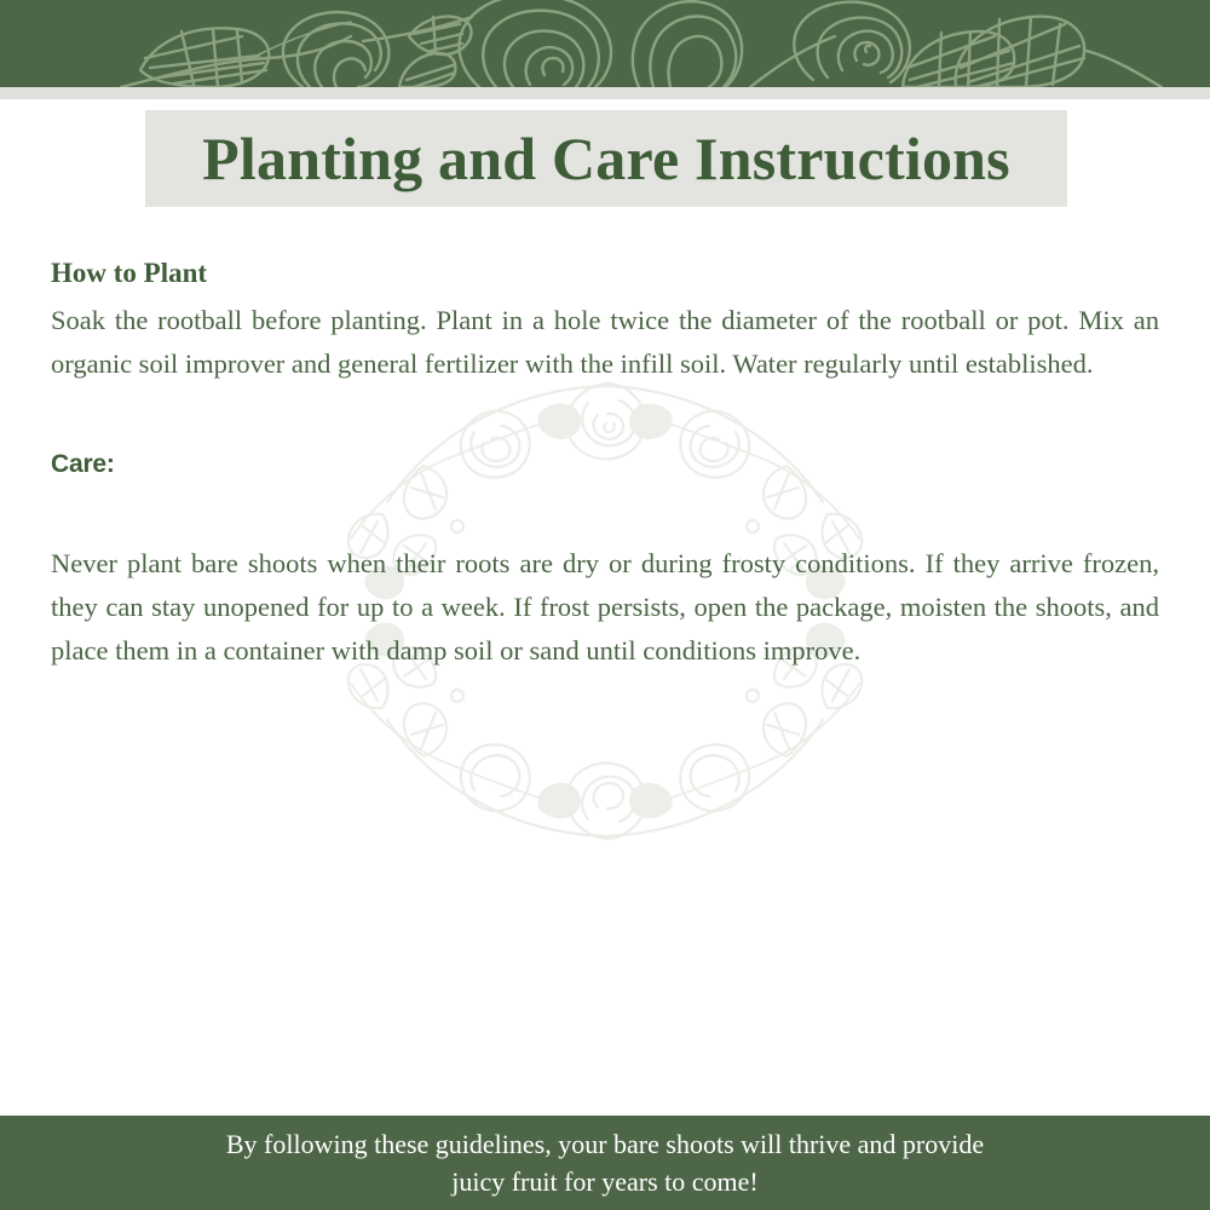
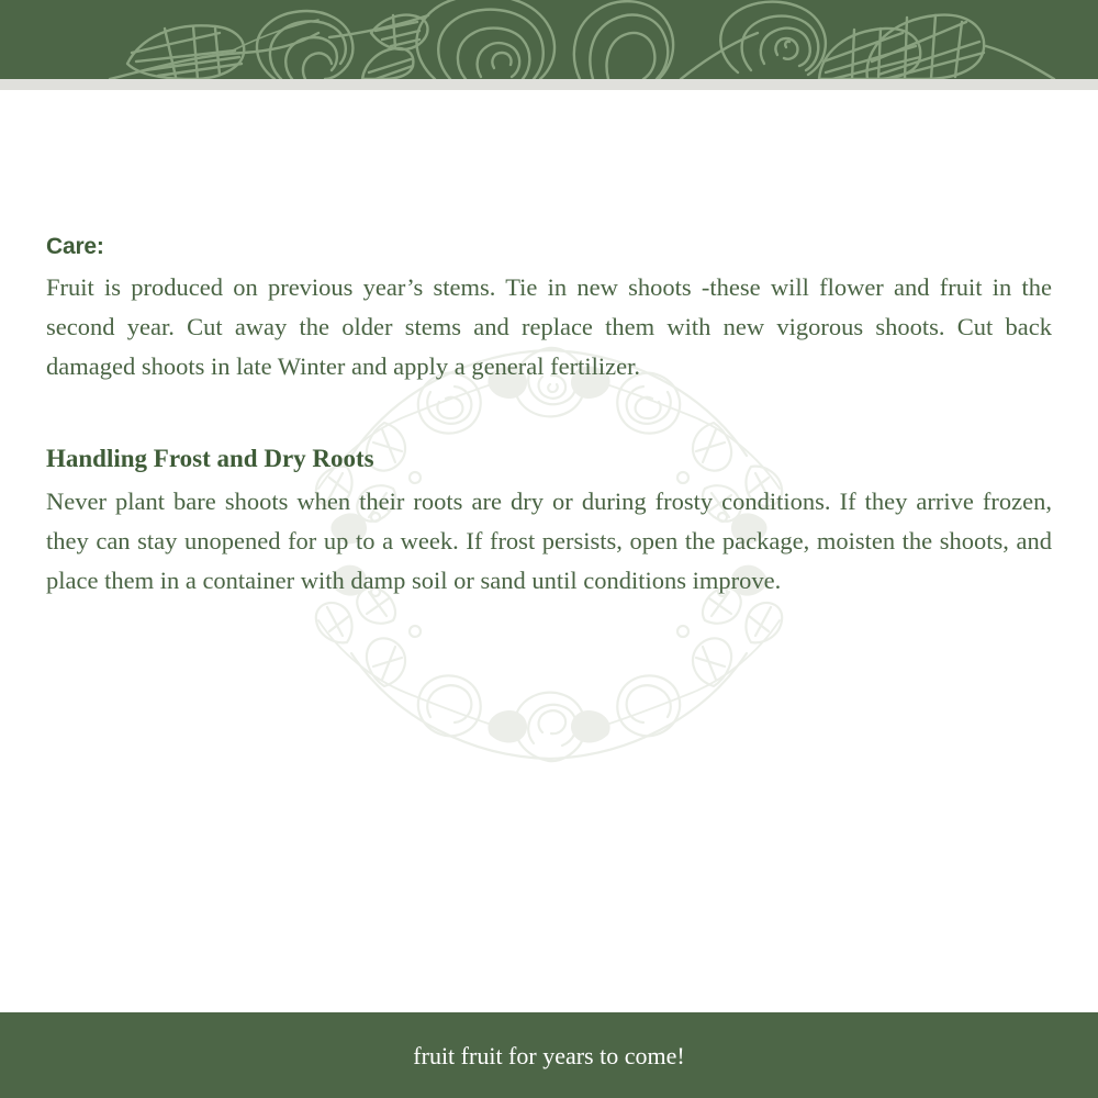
- Planting and Care Instructions
- How to Plant
- Soak the rootball before planting. Plant in a hole twice the diameter of the rootball or pot. Mix an organic soil improver and general fertilizer with the infill soil. Water regularly until established.
  Care:
+ Fruit is produced on previous year’s stems. Tie in new shoots -these will flower and fruit in the second year. Cut away the older stems and replace them with new vigorous shoots. Cut back damaged shoots in late Winter and apply a general fertilizer.
+ Handling Frost and Dry Roots
  Never plant bare shoots when their roots are dry or during frosty conditions. If they arrive frozen, they can stay unopened for up to a week. If frost persists, open the package, moisten the shoots, and place them in a container with damp soil or sand until conditions improve.
- By following these guidelines, your bare shoots will thrive and provide
- juicy fruit for years to come!
+ fruit fruit for years to come!
